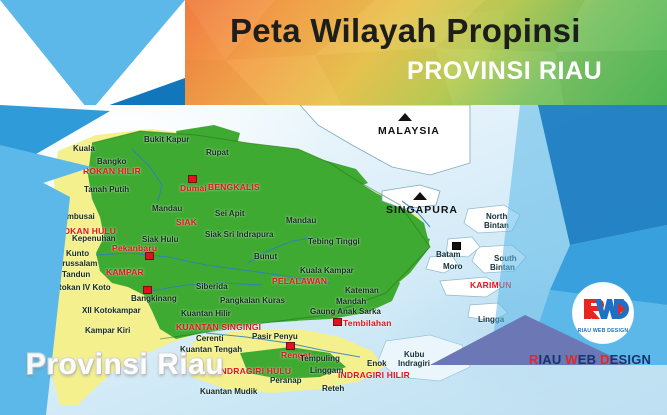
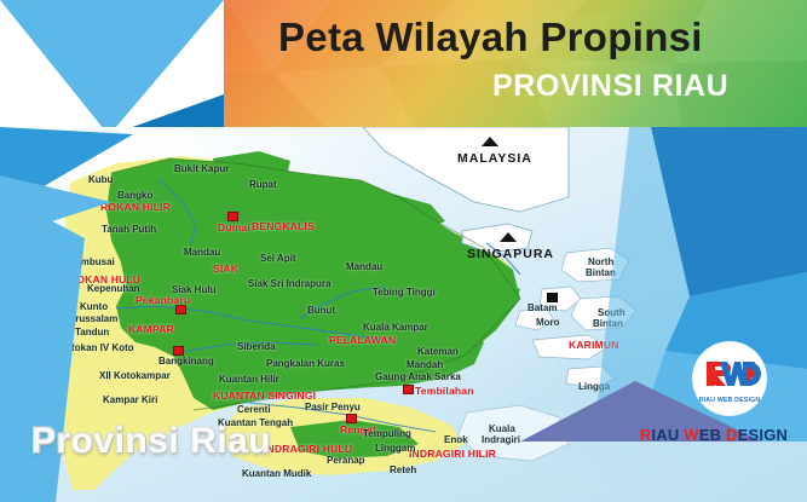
  Peta Wilayah Propinsi
  PROVINSI RIAU
  MALAYSIA
  SINGAPURA
  ROKAN HILIR
  OKAN HULU
  BENGKALIS
  SIAK
  KAMPAR
  PELALAWAN
  KUANTAN SINGINGI
  INDRAGIRI HULU
  INDRAGIRI HILIR
  KARIMUN
  Dumai
  Pekanbaru
  Bangkinang
  Tembilahan
  Rengat
  Batam
- Kuala
+ Kubu
  Bukit Kapur
  Rupat
  Bangko
  Tanah Putih
  Mandau
  Sei Apit
  mbusai
  Kepenuhan
  Siak Hulu
  Siak Sri Indrapura
  Mandau
  Tebing Tinggi
  Kunto
  russalam
  Bunut
  Tandun
  okan IV Koto
  Siberida
  Kuala Kampar
  Kateman
  XII Kotokampar
  Pangkalan Kuras
  Mandah
  Gaung Anak Sarka
  Kuantan Hilir
  Kampar Kiri
  Cerenti
  Pasir Penyu
  Kuantan Tengah
  Tempuling
  Linggam
  Enok
  Peranap
  Kuantan Mudik
  Reteh
- Kubu
+ Kuala
  Indragiri
  North
  Bintan
  South
  Bintan
  Moro
  Lingga
  Provinsi Riau
  RIAU WEB DESIGN
